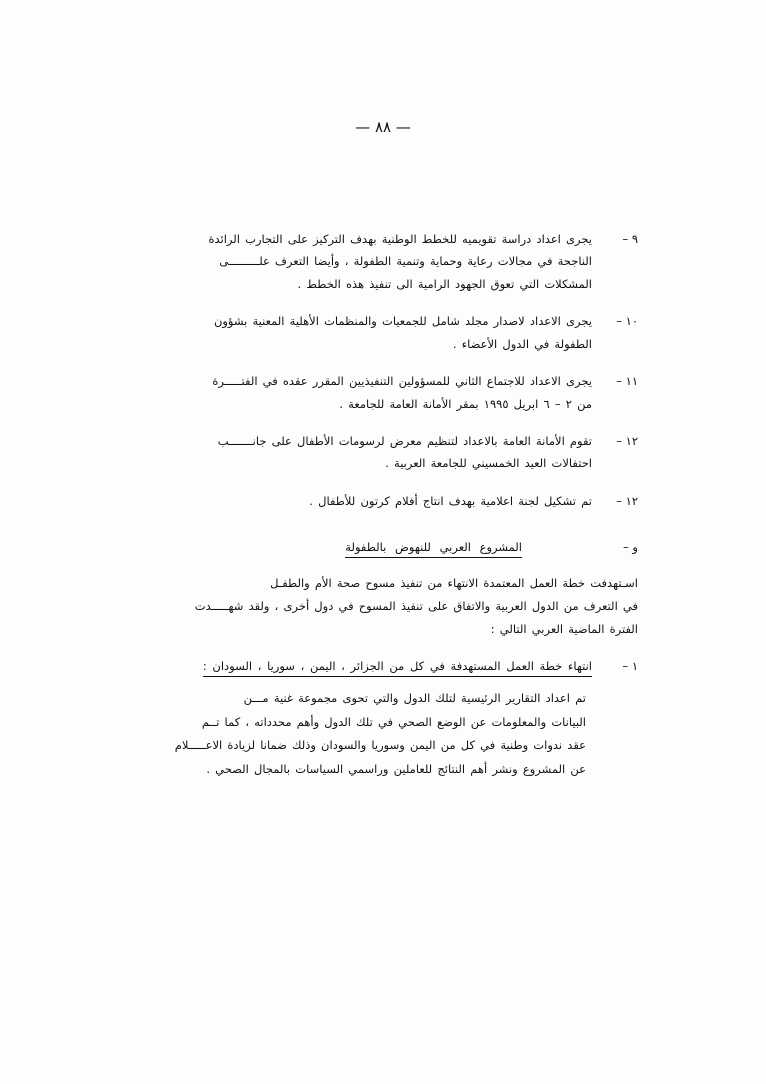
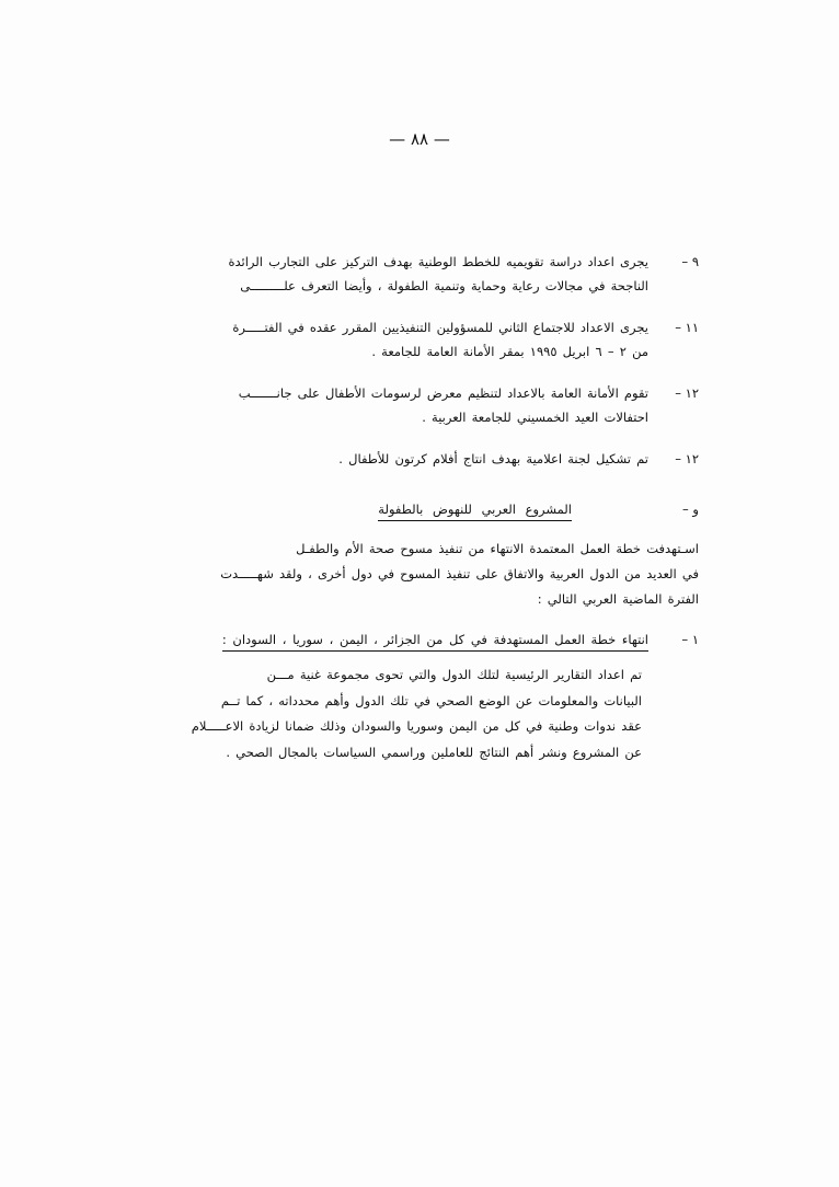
  — ٨٨ —
  ٩ –
  يجرى اعداد دراسة تقويميه للخطط الوطنية بهدف التركيز على التجارب الرائدة
  الناجحة في مجالات رعاية وحماية وتنمية الطفولة ، وأيضا التعرف علـــــــــى
- المشكلات التي تعوق الجهود الرامية الى تنفيذ هذه الخطط .
- ١٠ –
- يجرى الاعداد لاصدار مجلد شامل للجمعيات والمنظمات الأهلية المعنية بشؤون
- الطفولة في الدول الأعضاء .
  ١١ –
  يجرى الاعداد للاجتماع الثاني للمسؤولين التنفيذيين المقرر عقده في الفتـــــرة
  من ٢ – ٦ ابريل ١٩٩٥ بمقر الأمانة العامة للجامعة .
  ١٢ –
  تقوم الأمانة العامة بالاعداد لتنظيم معرض لرسومات الأطفال على جانـــــــب
  احتفالات العيد الخمسيني للجامعة العربية .
  ١٢ –
  تم تشكيل لجنة اعلامية بهدف انتاج أفلام كرتون للأطفال .
  و –
  المشروع العربي للنهوض بالطفولة
  اسـتهدفت خطة العمل المعتمدة الانتهاء من تنفيذ مسوح صحة الأم والطفـل
- في التعرف من الدول العربية والاتفاق على تنفيذ المسوح في دول أخرى ، ولقد شهـــــدت
+ في العديد من الدول العربية والاتفاق على تنفيذ المسوح في دول أخرى ، ولقد شهـــــدت
  الفترة الماضية العربي التالي :
  ١ –
  انتهاء خطة العمل المستهدفة في كل من الجزائر ، اليمن ، سوريا ، السودان :
  تم اعداد التقارير الرئيسية لتلك الدول والتي تحوى مجموعة غنية مـــن
  البيانات والمعلومات عن الوضع الصحي في تلك الدول وأهم محدداته ، كما تــم
  عقد ندوات وطنية في كل من اليمن وسوريا والسودان وذلك ضمانا لزيادة الاعـــــلام
  عن المشروع ونشر أهم النتائج للعاملين وراسمي السياسات بالمجال الصحي .
